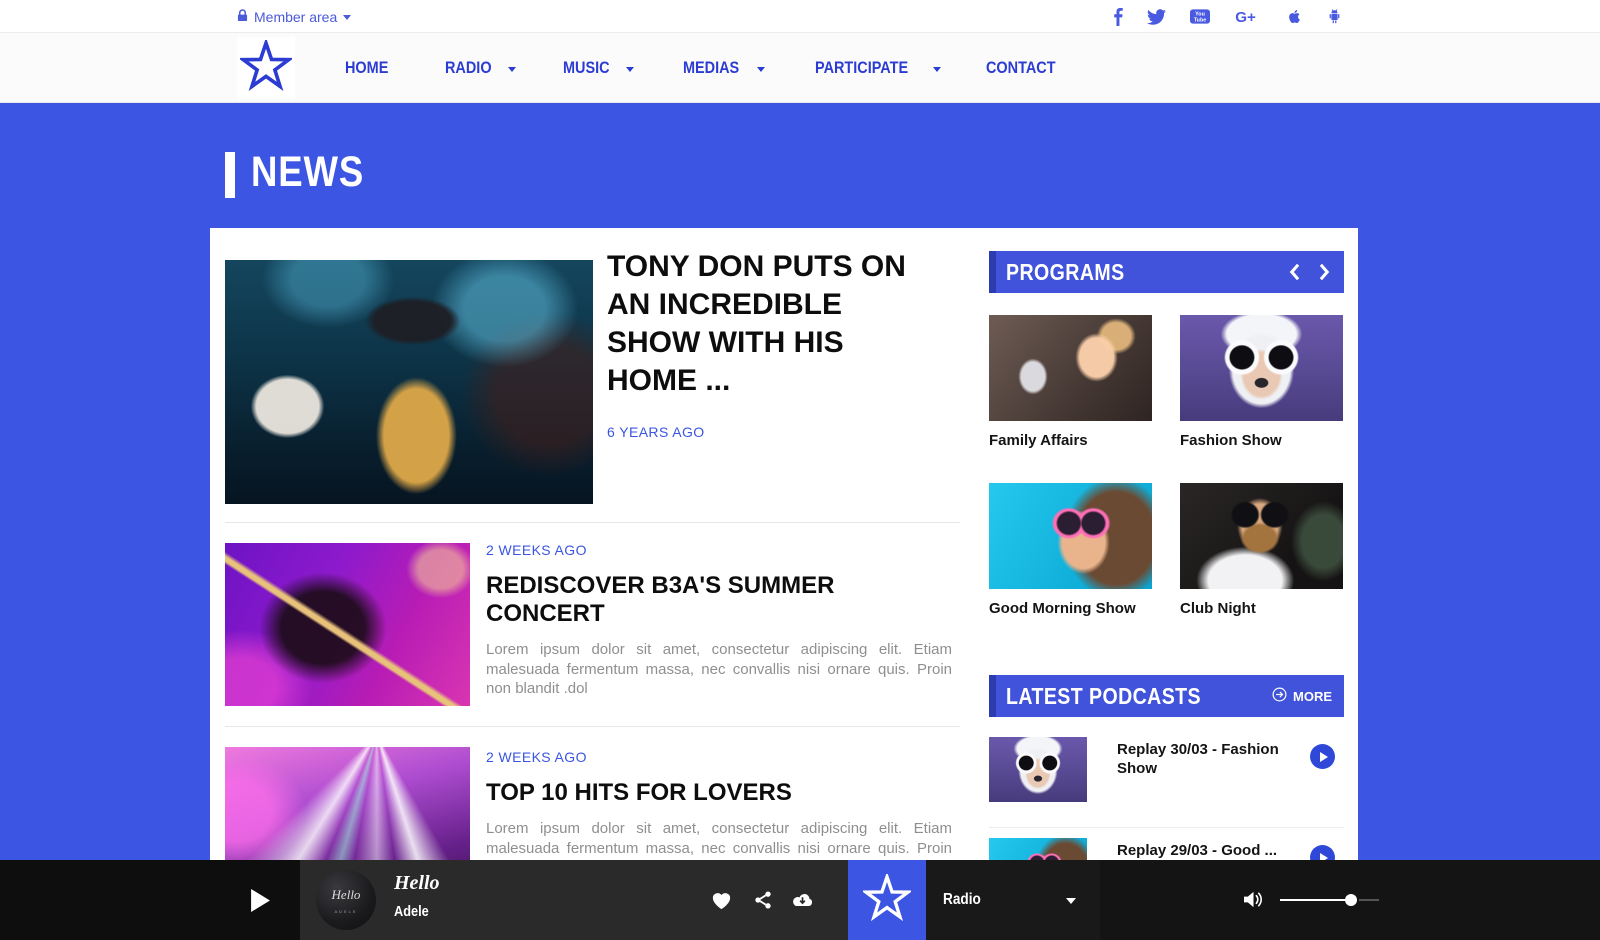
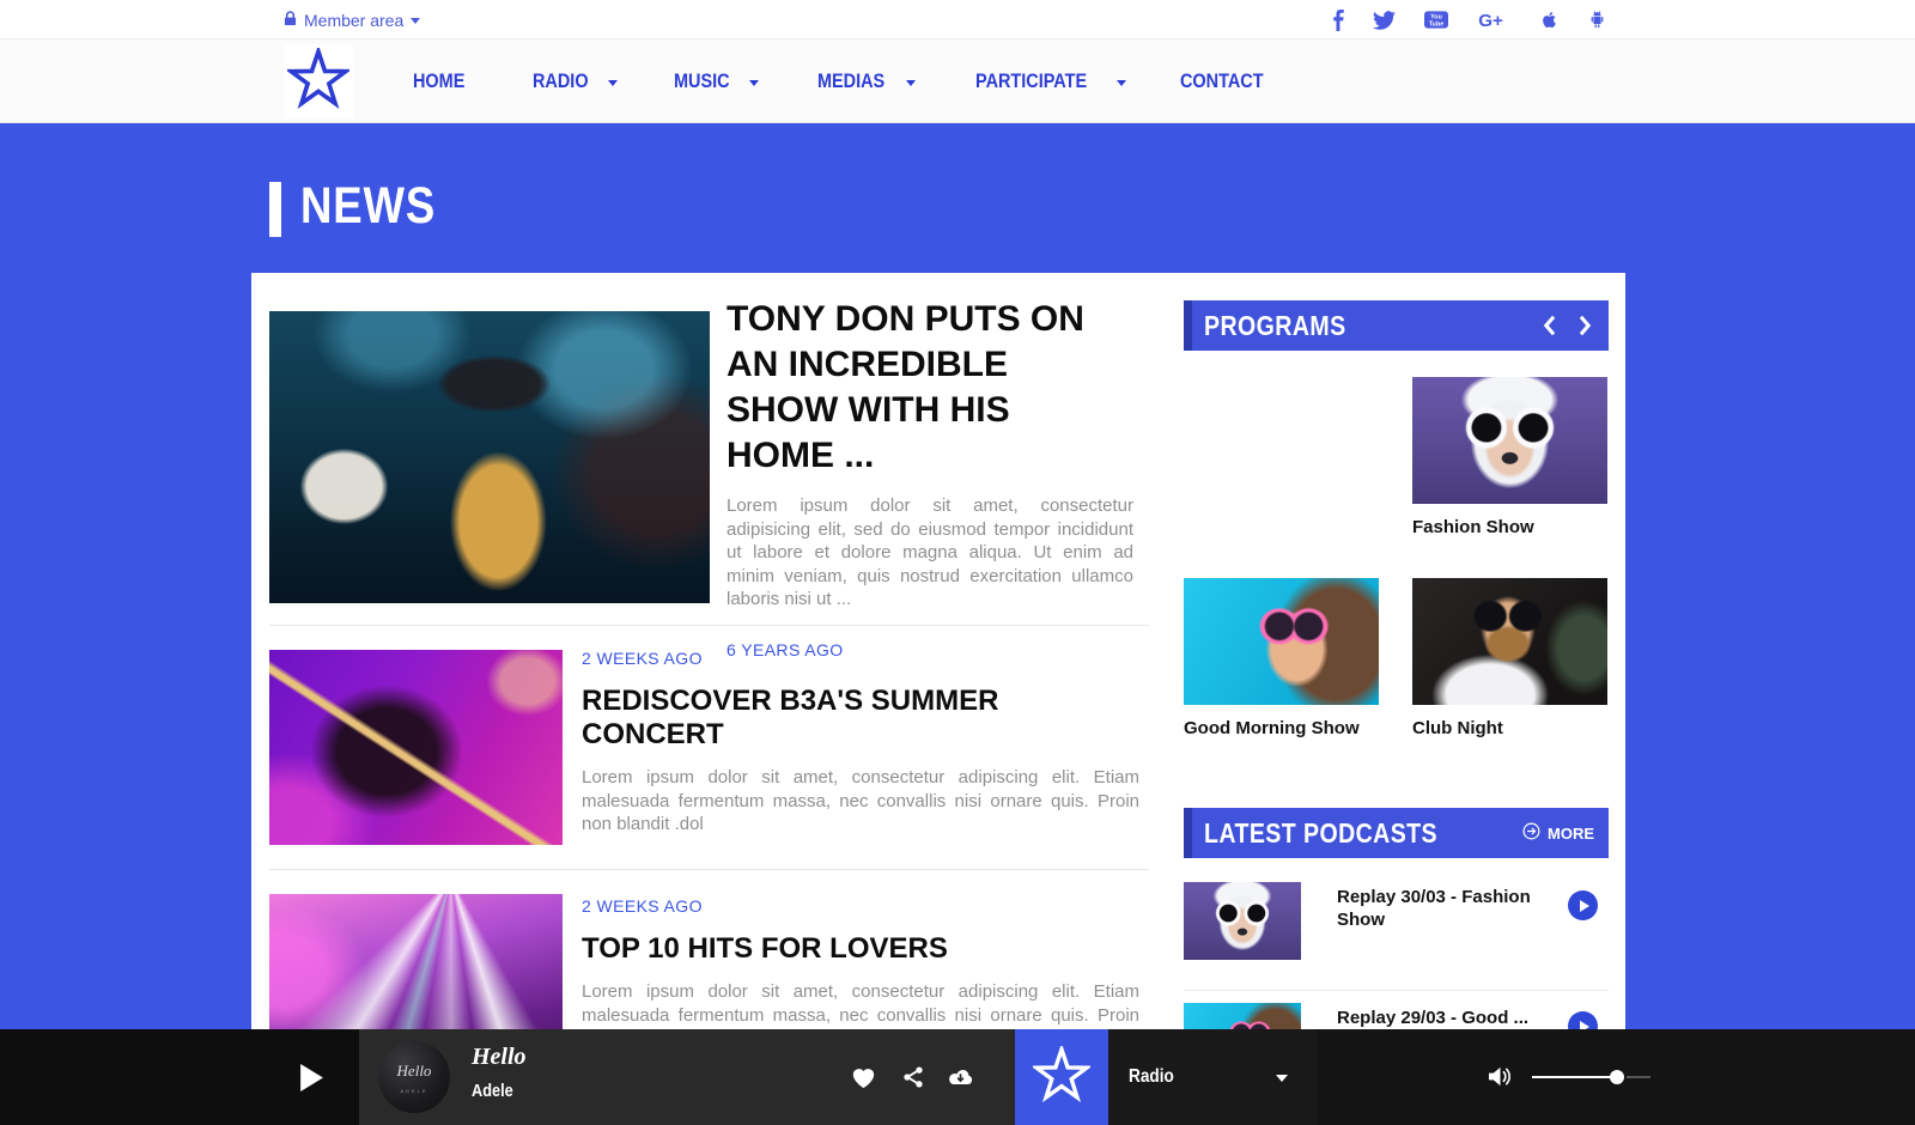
  Member area
  G+
  HOME
  RADIO
  MUSIC
  MEDIAS
  PARTICIPATE
  CONTACT
  NEWS
  TONY DON PUTS ON AN INCREDIBLE SHOW WITH HIS HOME ...
+ Lorem ipsum dolor sit amet, consectetur adipisicing elit, sed do eiusmod tempor incididunt ut labore et dolore magna aliqua. Ut enim ad minim veniam, quis nostrud exercitation ullamco laboris nisi ut ...
  6 YEARS AGO
  2 WEEKS AGO
  REDISCOVER B3A'S SUMMER CONCERT
  Lorem ipsum dolor sit amet, consectetur adipiscing elit. Etiam malesuada fermentum massa, nec convallis nisi ornare quis. Proin non blandit .dol
  2 WEEKS AGO
  TOP 10 HITS FOR LOVERS
  Lorem ipsum dolor sit amet, consectetur adipiscing elit. Etiam malesuada fermentum massa, nec convallis nisi ornare quis. Proin
  PROGRAMS
- Family Affairs
  Fashion Show
  Good Morning Show
  Club Night
  LATEST PODCASTS
  MORE
  Replay 30/03 - Fashion Show
  Replay 29/03 - Good ...
  Hello
  Hello
  Adele
  Radio
